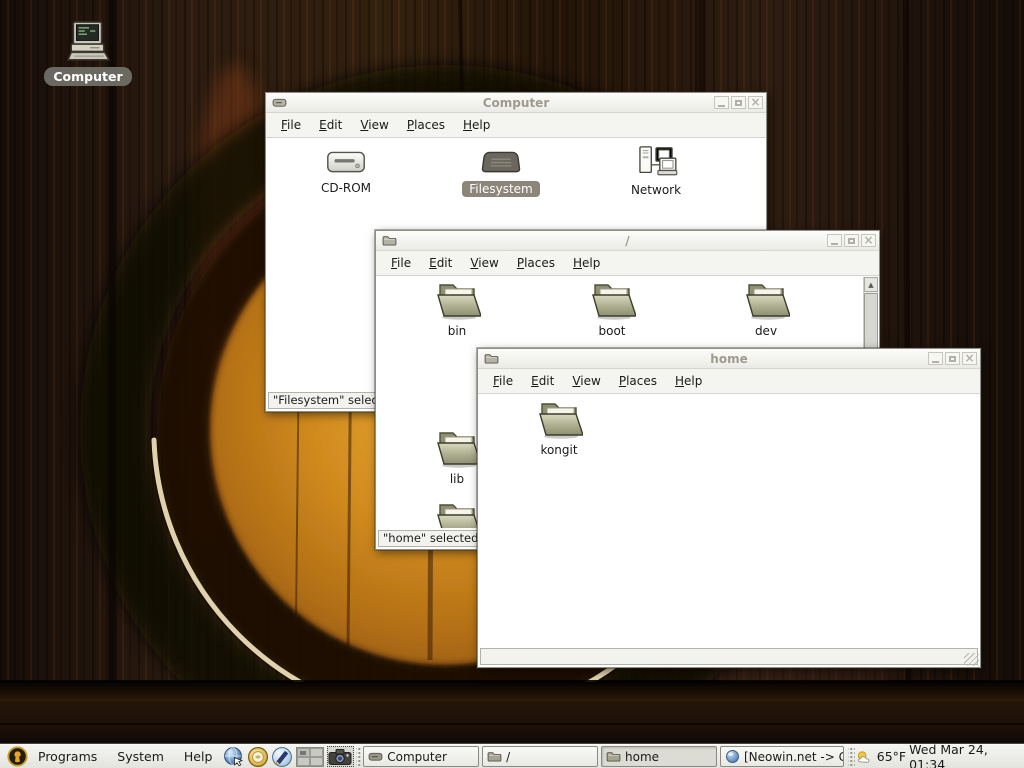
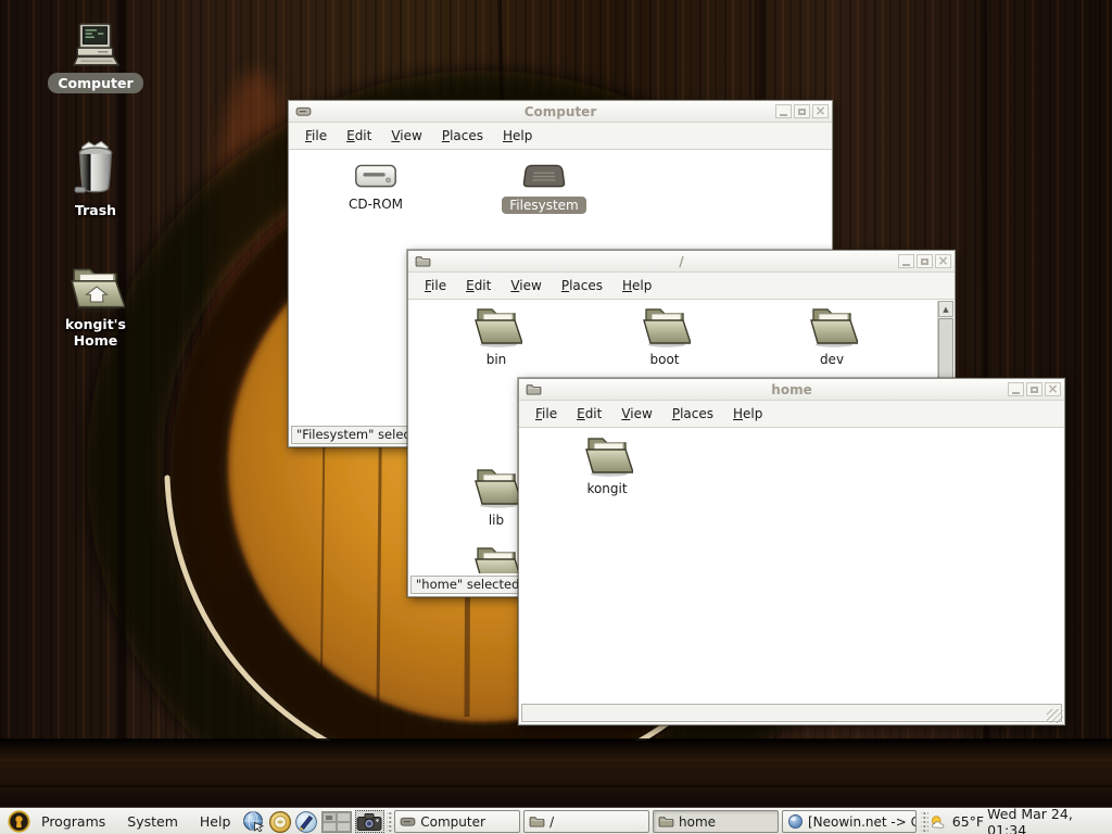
  Computer
+ Trash
+ kongit's Home
  Computer
  ×
  File
  Edit
  View
  Places
  Help
  CD-ROM
  Filesystem
- Network
  "Filesystem" sele
  /
  ×
  File
  Edit
  View
  Places
  Help
  bin
  boot
  dev
  lib
  ▲
  "home" selected
  home
  ×
  File
  Edit
  View
  Places
  Help
  kongit
  Programs
  System
  Help
  Computer
  /
  home
  [Neowin.net ->
  65°F
  Wed Mar 24, 01:34
